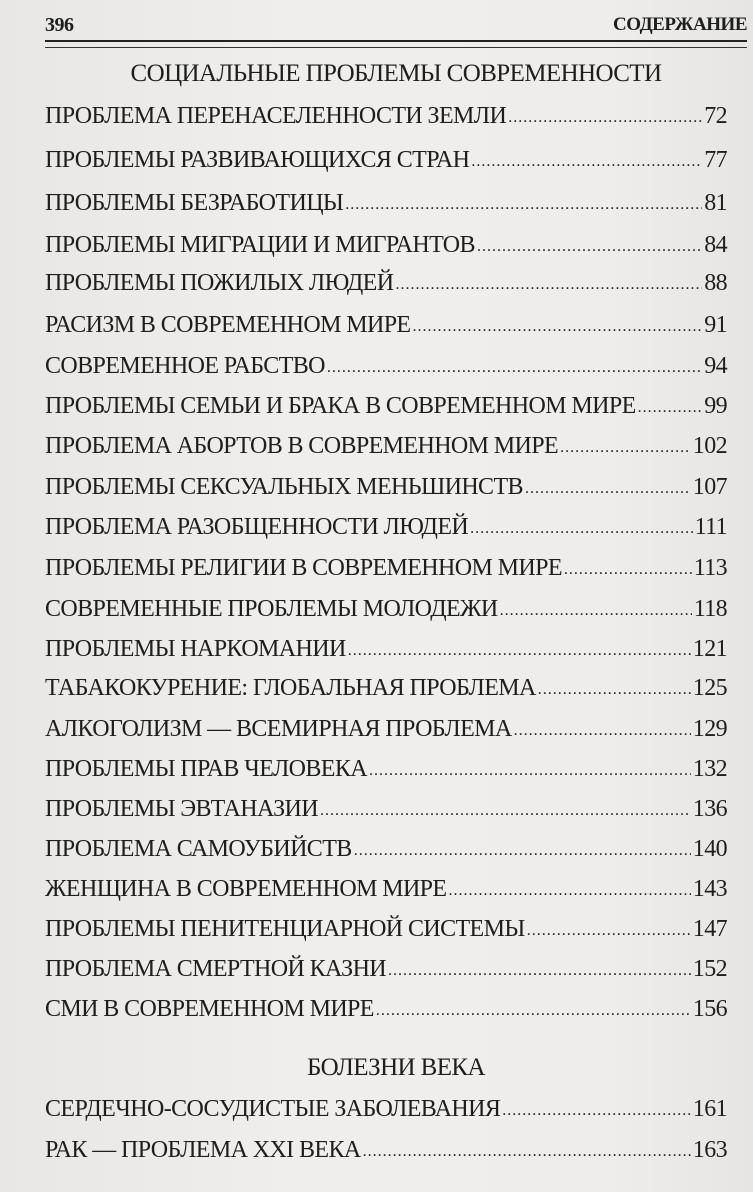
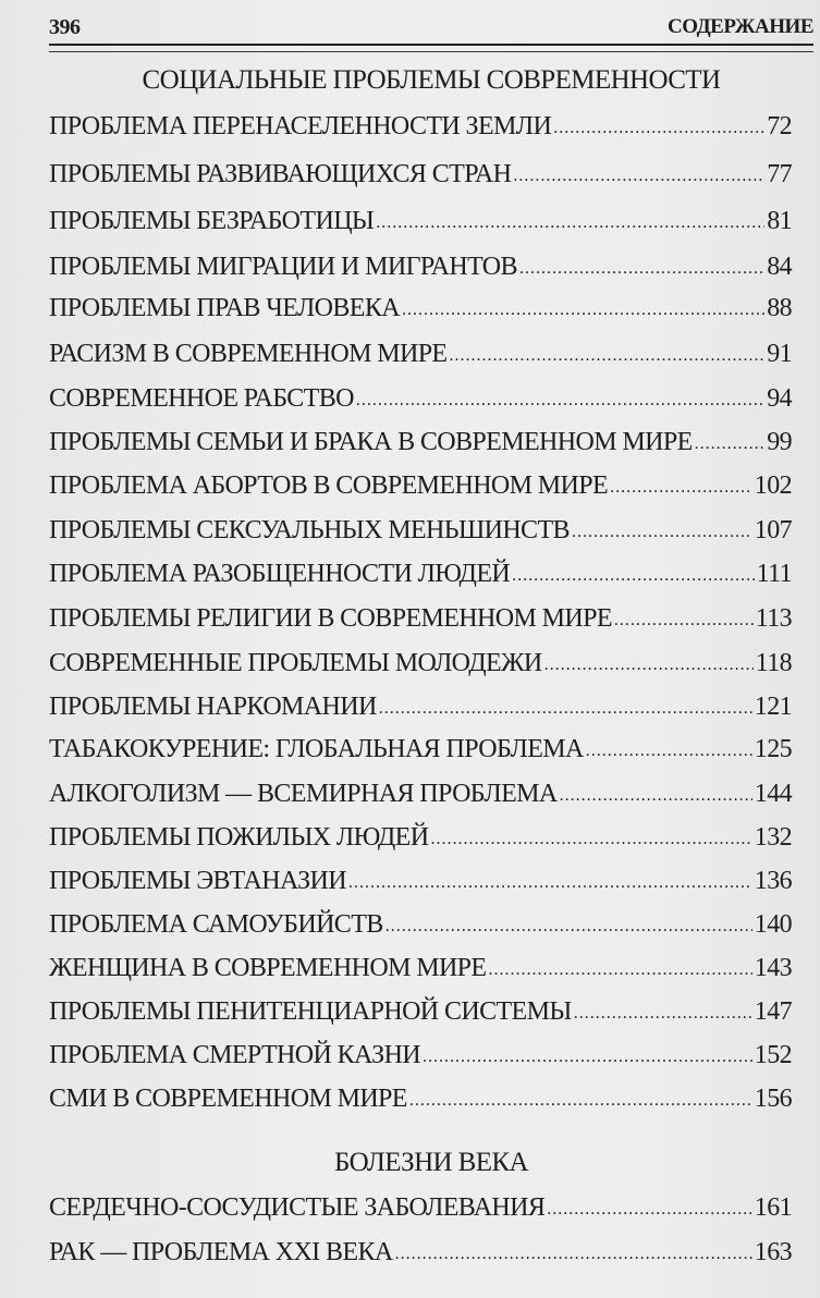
  396
  СОДЕРЖАНИЕ
  СОЦИАЛЬНЫЕ ПРОБЛЕМЫ СОВРЕМЕННОСТИ
  ПРОБЛЕМА ПЕРЕНАСЕЛЕННОСТИ ЗЕМЛИ
  72
  ПРОБЛЕМЫ РАЗВИВАЮЩИХСЯ СТРАН
  77
  ПРОБЛЕМЫ БЕЗРАБОТИЦЫ
  81
  ПРОБЛЕМЫ МИГРАЦИИ И МИГРАНТОВ
  84
- ПРОБЛЕМЫ ПОЖИЛЫХ ЛЮДЕЙ
+ ПРОБЛЕМЫ ПРАВ ЧЕЛОВЕКА
  88
  РАСИЗМ В СОВРЕМЕННОМ МИРЕ
  91
  СОВРЕМЕННОЕ РАБСТВО
  94
  ПРОБЛЕМЫ СЕМЬИ И БРАКА В СОВРЕМЕННОМ МИРЕ
  99
  ПРОБЛЕМА АБОРТОВ В СОВРЕМЕННОМ МИРЕ
  102
  ПРОБЛЕМЫ СЕКСУАЛЬНЫХ МЕНЬШИНСТВ
  107
  ПРОБЛЕМА РАЗОБЩЕННОСТИ ЛЮДЕЙ
  111
  ПРОБЛЕМЫ РЕЛИГИИ В СОВРЕМЕННОМ МИРЕ
  113
  СОВРЕМЕННЫЕ ПРОБЛЕМЫ МОЛОДЕЖИ
  118
  ПРОБЛЕМЫ НАРКОМАНИИ
  121
  ТАБАКОКУРЕНИЕ: ГЛОБАЛЬНАЯ ПРОБЛЕМА
  125
  АЛКОГОЛИЗМ — ВСЕМИРНАЯ ПРОБЛЕМА
- 129
+ 144
- ПРОБЛЕМЫ ПРАВ ЧЕЛОВЕКА
+ ПРОБЛЕМЫ ПОЖИЛЫХ ЛЮДЕЙ
  132
  ПРОБЛЕМЫ ЭВТАНАЗИИ
  136
  ПРОБЛЕМА САМОУБИЙСТВ
  140
  ЖЕНЩИНА В СОВРЕМЕННОМ МИРЕ
  143
  ПРОБЛЕМЫ ПЕНИТЕНЦИАРНОЙ СИСТЕМЫ
  147
  ПРОБЛЕМА СМЕРТНОЙ КАЗНИ
  152
  СМИ В СОВРЕМЕННОМ МИРЕ
  156
  БОЛЕЗНИ ВЕКА
  СЕРДЕЧНО-СОСУДИСТЫЕ ЗАБОЛЕВАНИЯ
  161
  РАК — ПРОБЛЕМА XXI ВЕКА
  163
